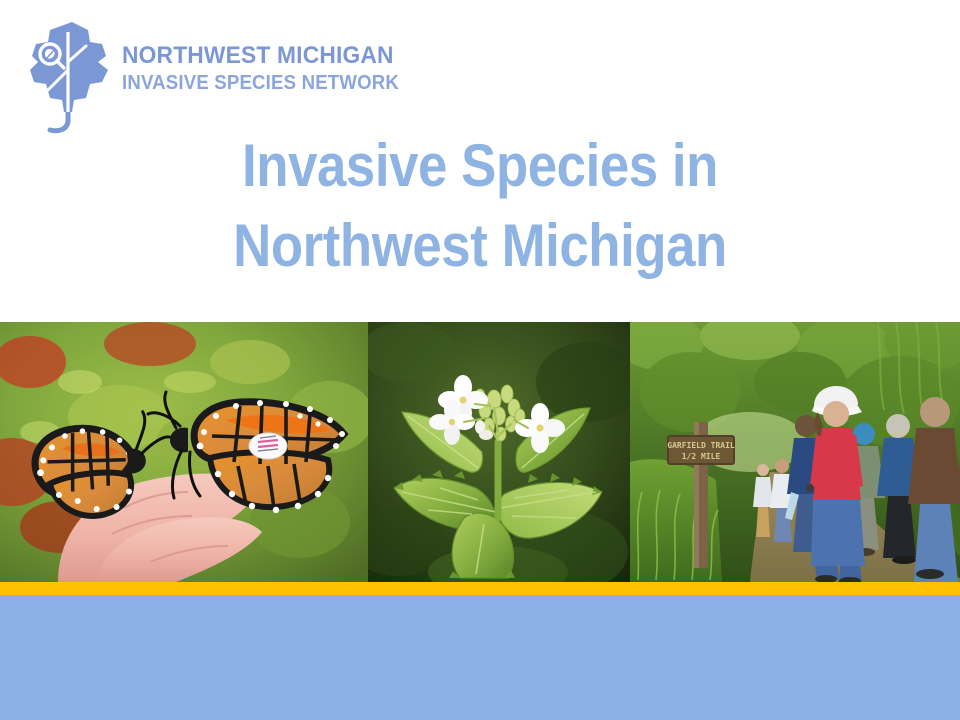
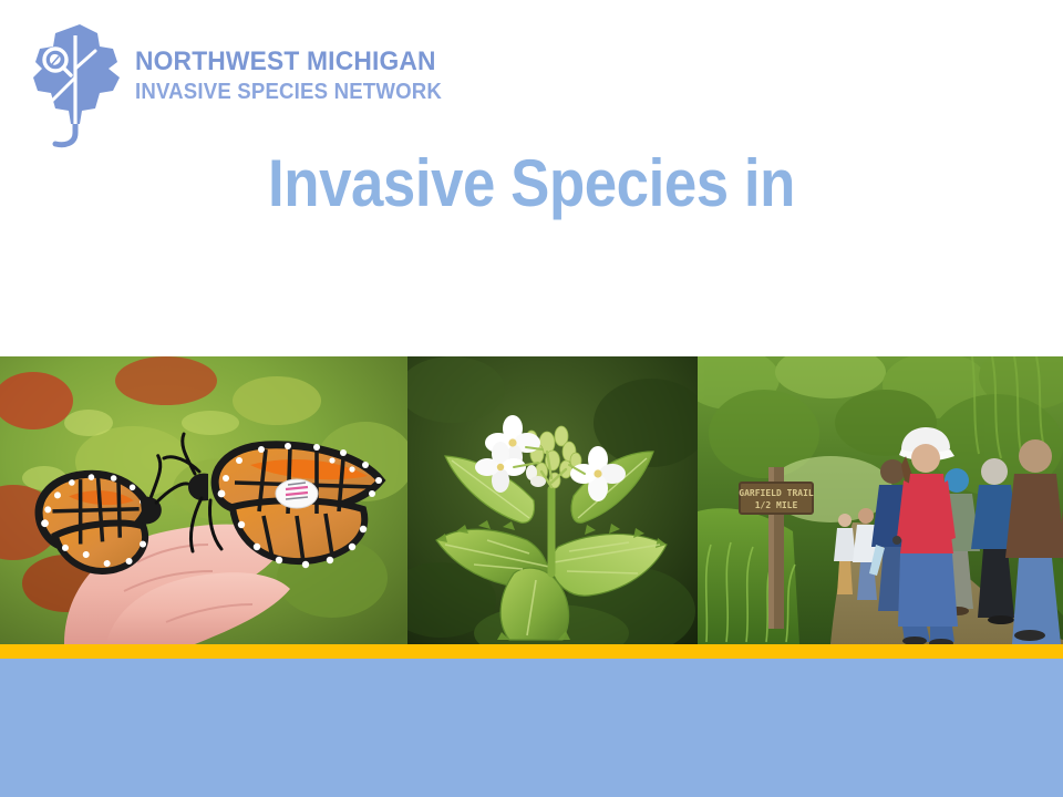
  NORTHWEST MICHIGAN
  INVASIVE SPECIES NETWORK
  Invasive Species in
- Northwest Michigan
  GARFIELD TRAIL
  1/2 MILE
